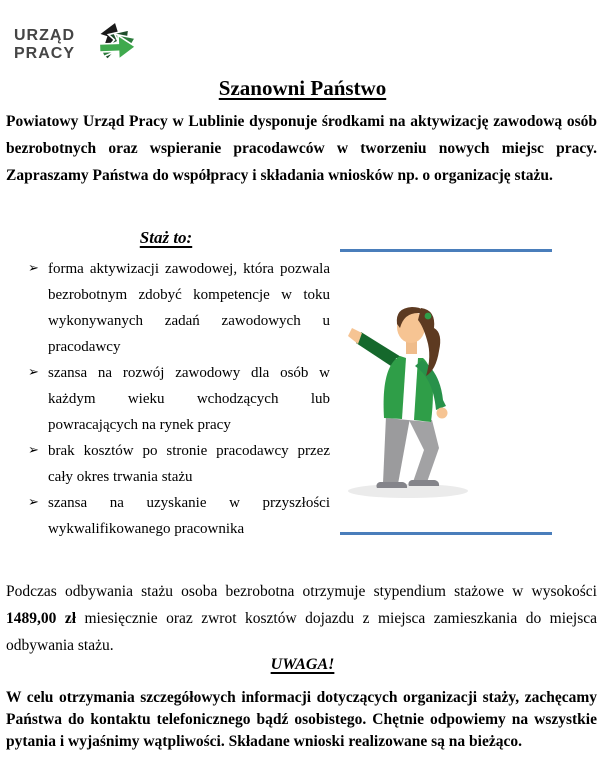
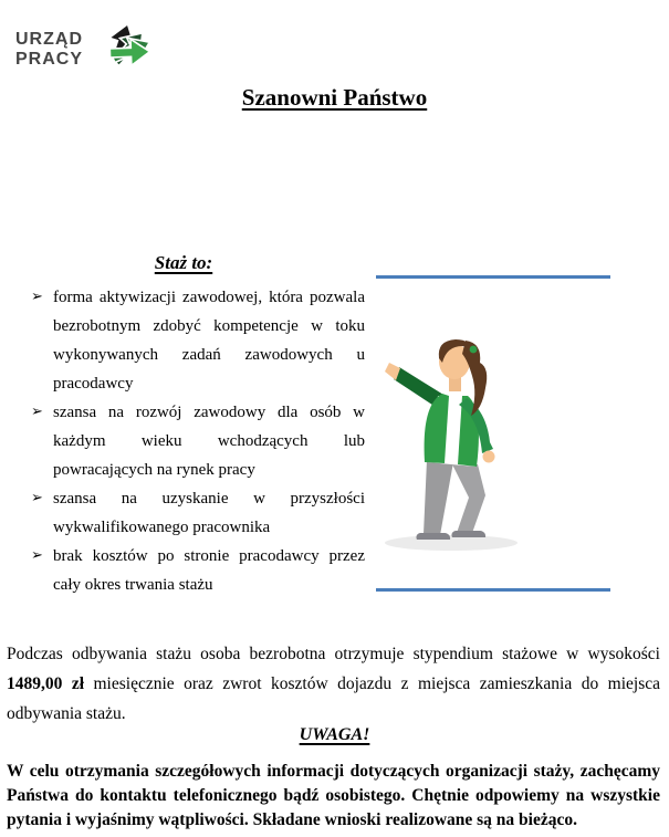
  URZĄD
  PRACY
  Szanowni Państwo
- Powiatowy Urząd Pracy w Lublinie dysponuje środkami na aktywizację zawodową osób bezrobotnych oraz wspieranie pracodawców w tworzeniu nowych miejsc pracy. Zapraszamy Państwa do współpracy i składania wniosków np. o organizację stażu.
  Staż to:
  ➢
  forma aktywizacji zawodowej, która pozwala bezrobotnym zdobyć kompetencje w toku wykonywanych zadań zawodowych u pracodawcy
  ➢
  szansa na rozwój zawodowy dla osób w każdym wieku wchodzących lub powracających na rynek pracy
  ➢
- brak kosztów po stronie pracodawcy przez cały okres trwania stażu
+ szansa na uzyskanie w przyszłości wykwalifikowanego pracownika
  ➢
- szansa na uzyskanie w przyszłości wykwalifikowanego pracownika
+ brak kosztów po stronie pracodawcy przez cały okres trwania stażu
  Podczas odbywania stażu osoba bezrobotna otrzymuje stypendium stażowe w wysokości 1489,00 zł miesięcznie oraz zwrot kosztów dojazdu z miejsca zamieszkania do miejsca odbywania stażu.
  UWAGA!
  W celu otrzymania szczegółowych informacji dotyczących organizacji staży, zachęcamy Państwa do kontaktu telefonicznego bądź osobistego. Chętnie odpowiemy na wszystkie pytania i wyjaśnimy wątpliwości. Składane wnioski realizowane są na bieżąco.
